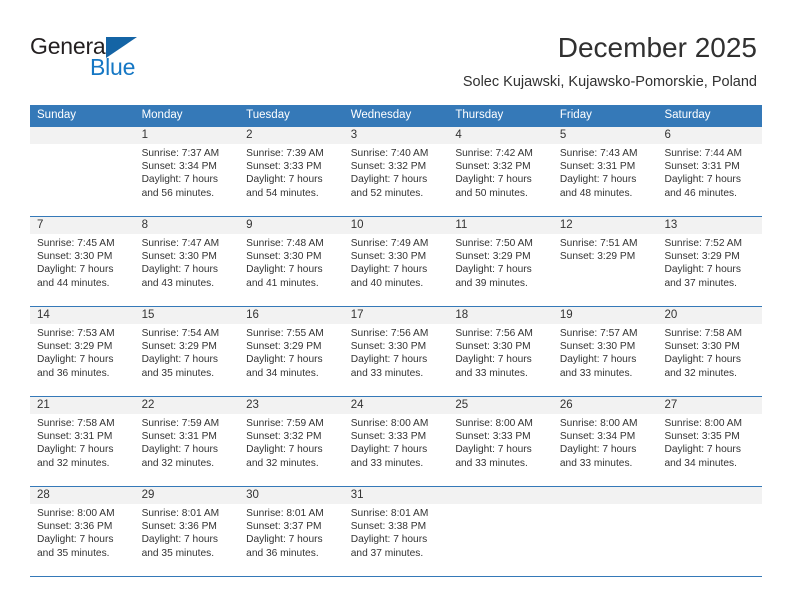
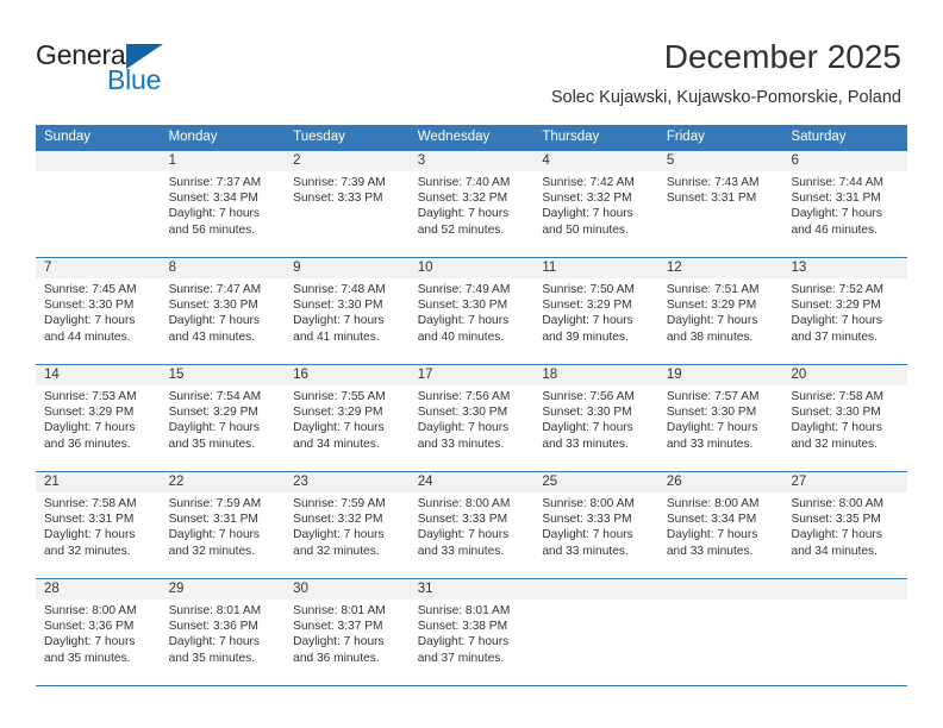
  General
  Blue
  December 2025
  Solec Kujawski, Kujawsko-Pomorskie, Poland
  Sunday
  Monday
  Tuesday
  Wednesday
  Thursday
  Friday
  Saturday
  1
  2
  3
  4
  5
  6
  Sunrise: 7:37 AM
  Sunset: 3:34 PM
  Daylight: 7 hours and 56 minutes.
  Sunrise: 7:39 AM
  Sunset: 3:33 PM
- Daylight: 7 hours and 54 minutes.
  Sunrise: 7:40 AM
  Sunset: 3:32 PM
  Daylight: 7 hours and 52 minutes.
  Sunrise: 7:42 AM
  Sunset: 3:32 PM
  Daylight: 7 hours and 50 minutes.
  Sunrise: 7:43 AM
  Sunset: 3:31 PM
- Daylight: 7 hours and 48 minutes.
  Sunrise: 7:44 AM
  Sunset: 3:31 PM
  Daylight: 7 hours and 46 minutes.
  7
  8
  9
  10
  11
  12
  13
  Sunrise: 7:45 AM
  Sunset: 3:30 PM
  Daylight: 7 hours and 44 minutes.
  Sunrise: 7:47 AM
  Sunset: 3:30 PM
  Daylight: 7 hours and 43 minutes.
  Sunrise: 7:48 AM
  Sunset: 3:30 PM
  Daylight: 7 hours and 41 minutes.
  Sunrise: 7:49 AM
  Sunset: 3:30 PM
  Daylight: 7 hours and 40 minutes.
  Sunrise: 7:50 AM
  Sunset: 3:29 PM
  Daylight: 7 hours and 39 minutes.
  Sunrise: 7:51 AM
  Sunset: 3:29 PM
+ Daylight: 7 hours and 38 minutes.
  Sunrise: 7:52 AM
  Sunset: 3:29 PM
  Daylight: 7 hours and 37 minutes.
  14
  15
  16
  17
  18
  19
  20
  Sunrise: 7:53 AM
  Sunset: 3:29 PM
  Daylight: 7 hours and 36 minutes.
  Sunrise: 7:54 AM
  Sunset: 3:29 PM
  Daylight: 7 hours and 35 minutes.
  Sunrise: 7:55 AM
  Sunset: 3:29 PM
  Daylight: 7 hours and 34 minutes.
  Sunrise: 7:56 AM
  Sunset: 3:30 PM
  Daylight: 7 hours and 33 minutes.
  Sunrise: 7:56 AM
  Sunset: 3:30 PM
  Daylight: 7 hours and 33 minutes.
  Sunrise: 7:57 AM
  Sunset: 3:30 PM
  Daylight: 7 hours and 33 minutes.
  Sunrise: 7:58 AM
  Sunset: 3:30 PM
  Daylight: 7 hours and 32 minutes.
  21
  22
  23
  24
  25
  26
  27
  Sunrise: 7:58 AM
  Sunset: 3:31 PM
  Daylight: 7 hours and 32 minutes.
  Sunrise: 7:59 AM
  Sunset: 3:31 PM
  Daylight: 7 hours and 32 minutes.
  Sunrise: 7:59 AM
  Sunset: 3:32 PM
  Daylight: 7 hours and 32 minutes.
  Sunrise: 8:00 AM
  Sunset: 3:33 PM
  Daylight: 7 hours and 33 minutes.
  Sunrise: 8:00 AM
  Sunset: 3:33 PM
  Daylight: 7 hours and 33 minutes.
  Sunrise: 8:00 AM
  Sunset: 3:34 PM
  Daylight: 7 hours and 33 minutes.
  Sunrise: 8:00 AM
  Sunset: 3:35 PM
  Daylight: 7 hours and 34 minutes.
  28
  29
  30
  31
  Sunrise: 8:00 AM
  Sunset: 3:36 PM
  Daylight: 7 hours and 35 minutes.
  Sunrise: 8:01 AM
  Sunset: 3:36 PM
  Daylight: 7 hours and 35 minutes.
  Sunrise: 8:01 AM
  Sunset: 3:37 PM
  Daylight: 7 hours and 36 minutes.
  Sunrise: 8:01 AM
  Sunset: 3:38 PM
  Daylight: 7 hours and 37 minutes.
